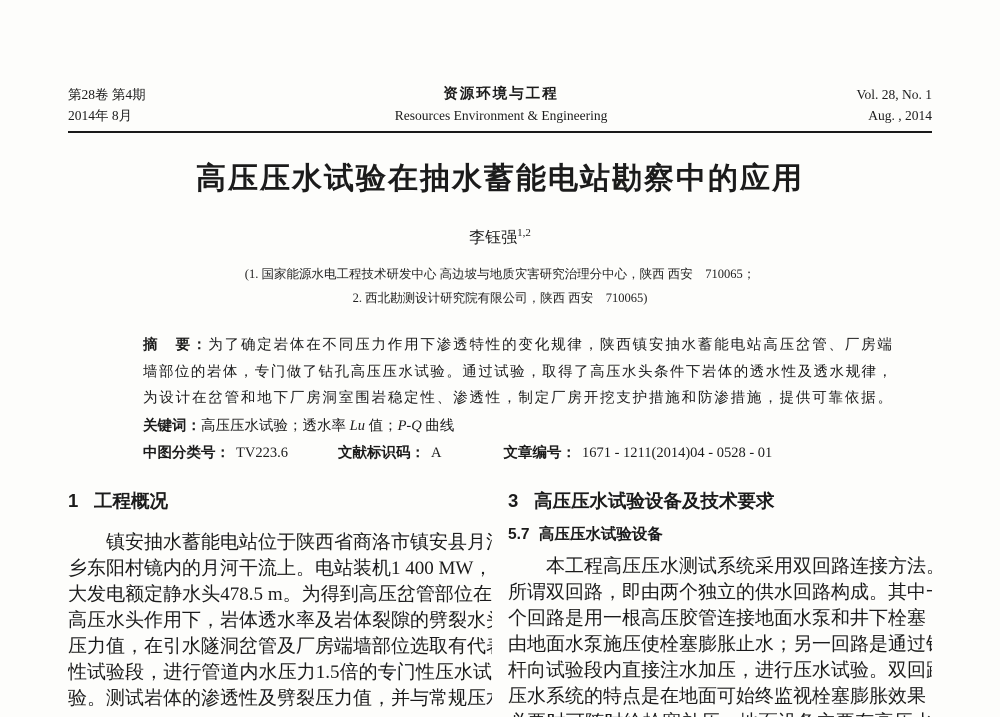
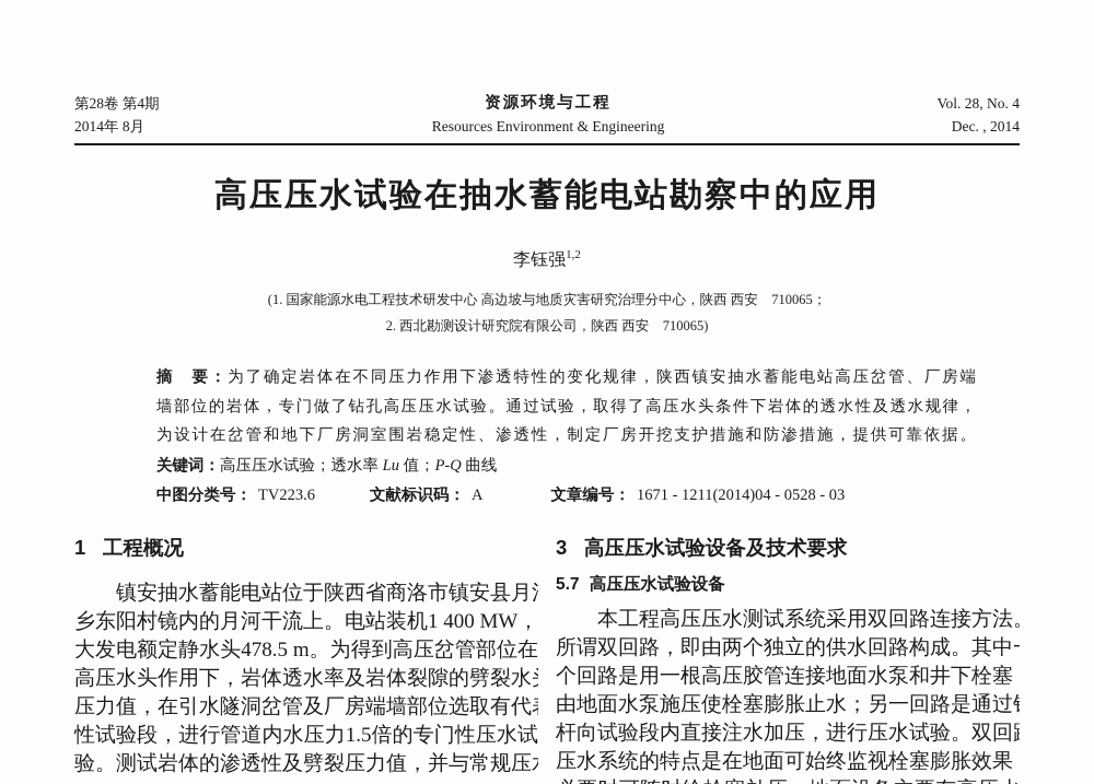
  第28卷 第4期
  2014年 8月
  资源环境与工程
  Resources Environment & Engineering
- Vol. 28, No. 1
+ Vol. 28, No. 4
- Aug. , 2014
+ Dec. , 2014
  高压压水试验在抽水蓄能电站勘察中的应用
  李钰强1,2
  (1. 国家能源水电工程技术研发中心 高边坡与地质灾害研究治理分中心，陕西 西安 710065；
  2. 西北勘测设计研究院有限公司，陕西 西安 710065)
  摘 要：为了确定岩体在不同压力作用下渗透特性的变化规律，陕西镇安抽水蓄能电站高压岔管、厂房端
  墙部位的岩体，专门做了钻孔高压压水试验。通过试验，取得了高压水头条件下岩体的透水性及透水规律，
  为设计在岔管和地下厂房洞室围岩稳定性、渗透性，制定厂房开挖支护措施和防渗措施，提供可靠依据。
  关键词：高压压水试验；透水率 Lu 值；P-Q 曲线
  中图分类号： TV223.6
  文献标识码： A
- 文章编号： 1671 - 1211(2014)04 - 0528 - 01
+ 文章编号： 1671 - 1211(2014)04 - 0528 - 03
  1 工程概况
  镇安抽水蓄能电站位于陕西省商洛市镇安县月
  乡东阳村镜内的月河干流上。电站装机1 400 MW，
  大发电额定静水头478.5 m。为得到高压岔管部位在
  高压水头作用下，岩体透水率及岩体裂隙的劈裂水
  压力值，在引水隧洞岔管及厂房端墙部位选取有代
  性试验段，进行管道内水压力1.5倍的专门性压水试
  验。测试岩体的渗透性及劈裂压力值，并与常规压
  3 高压压水试验设备及技术要求
  5.7 高压压水试验设备
  本工程高压压水测试系统采用双回路连接方法
  所谓双回路，即由两个独立的供水回路构成。其中
  个回路是用一根高压胶管连接地面水泵和井下栓塞
  由地面水泵施压使栓塞膨胀止水；另一回路是通过
  杆向试验段内直接注水加压，进行压水试验。双回
  压水系统的特点是在地面可始终监视栓塞膨胀效果
